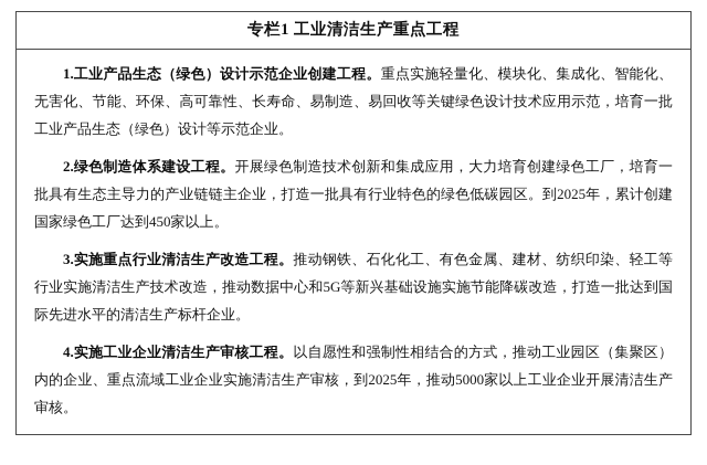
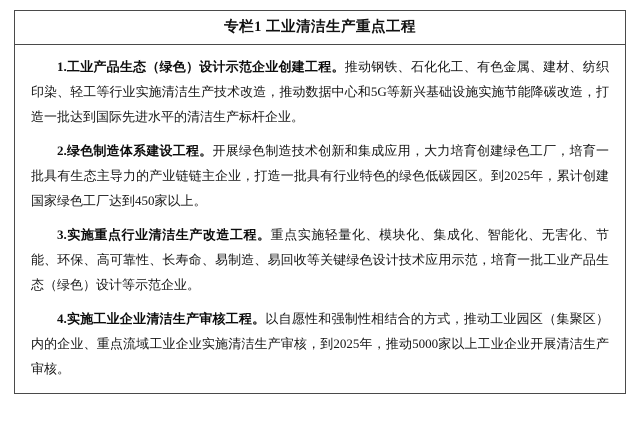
  专栏1 工业清洁生产重点工程
- 1.工业产品生态（绿色）设计示范企业创建工程。重点实施轻量化、模块化、集成化、智能化、无害化、节能、环保、高可靠性、长寿命、易制造、易回收等关键绿色设计技术应用示范，培育一批工业产品生态（绿色）设计等示范企业。
+ 1.工业产品生态（绿色）设计示范企业创建工程。推动钢铁、石化化工、有色金属、建材、纺织印染、轻工等行业实施清洁生产技术改造，推动数据中心和5G等新兴基础设施实施节能降碳改造，打造一批达到国际先进水平的清洁生产标杆企业。
  2.绿色制造体系建设工程。开展绿色制造技术创新和集成应用，大力培育创建绿色工厂，培育一批具有生态主导力的产业链链主企业，打造一批具有行业特色的绿色低碳园区。到2025年，累计创建国家绿色工厂达到450家以上。
- 3.实施重点行业清洁生产改造工程。推动钢铁、石化化工、有色金属、建材、纺织印染、轻工等行业实施清洁生产技术改造，推动数据中心和5G等新兴基础设施实施节能降碳改造，打造一批达到国际先进水平的清洁生产标杆企业。
+ 3.实施重点行业清洁生产改造工程。重点实施轻量化、模块化、集成化、智能化、无害化、节能、环保、高可靠性、长寿命、易制造、易回收等关键绿色设计技术应用示范，培育一批工业产品生态（绿色）设计等示范企业。
  4.实施工业企业清洁生产审核工程。以自愿性和强制性相结合的方式，推动工业园区（集聚区）内的企业、重点流域工业企业实施清洁生产审核，到2025年，推动5000家以上工业企业开展清洁生产审核。
